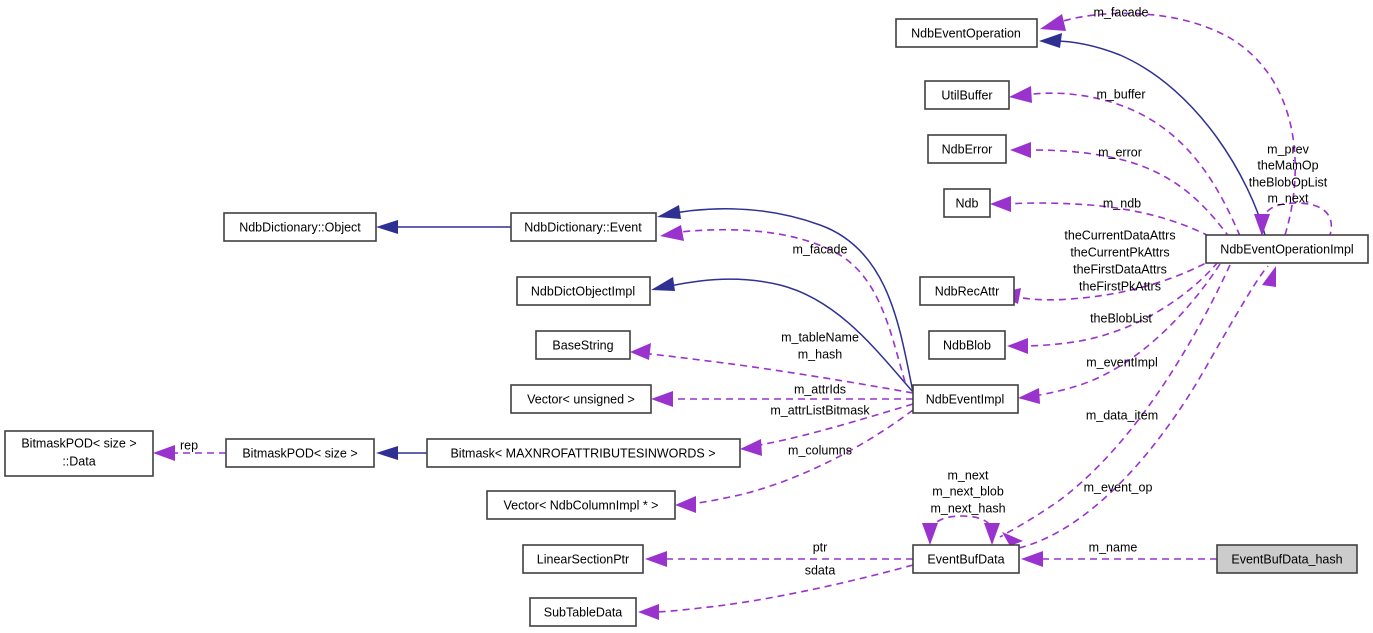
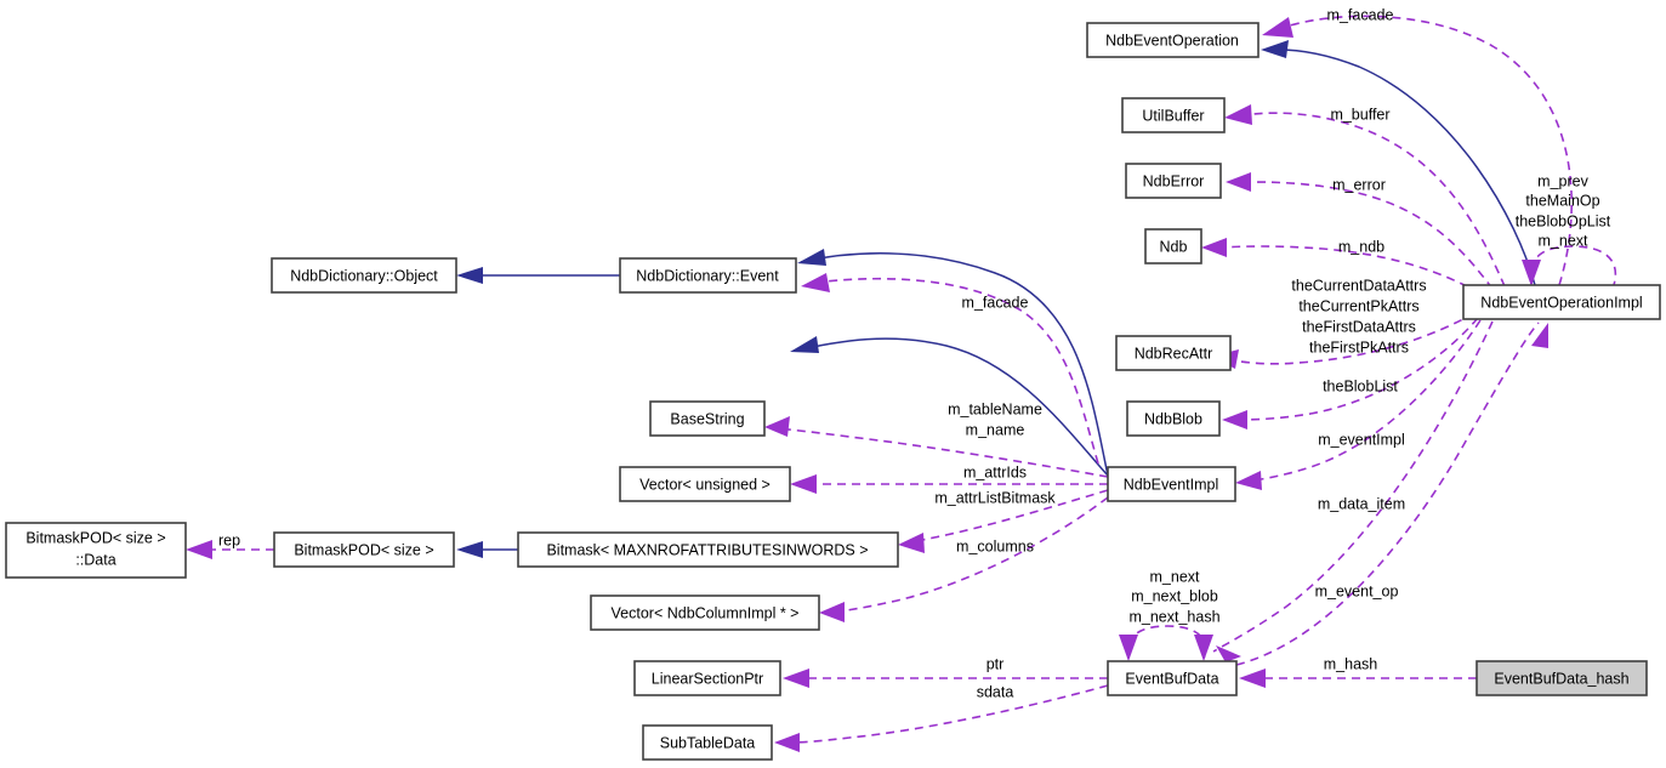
  m_facade
  m_buffer
  m_error
  m_ndb
  m_prev
  theMainOp
  theBlobOpList
  m_next
  theCurrentDataAttrs
  theCurrentPkAttrs
  theFirstDataAttrs
  theFirstPkAttrs
  theBlobList
  m_eventImpl
  m_data_item
  m_event_op
  m_facade
  m_tableName
- m_hash
+ m_name
  m_attrIds
  m_attrListBitmask
  m_columns
  rep
  m_next
  m_next_blob
  m_next_hash
  ptr
  sdata
- m_name
+ m_hash
  NdbEventOperation
  UtilBuffer
  NdbError
  Ndb
  NdbRecAttr
  NdbBlob
  NdbEventOperationImpl
  NdbDictionary::Object
  NdbDictionary::Event
- NdbDictObjectImpl
  BaseString
  Vector< unsigned >
  NdbEventImpl
  BitmaskPOD< size >
  ::Data
  BitmaskPOD< size >
  Bitmask< MAXNROFATTRIBUTESINWORDS >
  Vector< NdbColumnImpl * >
  LinearSectionPtr
  SubTableData
  EventBufData
  EventBufData_hash
